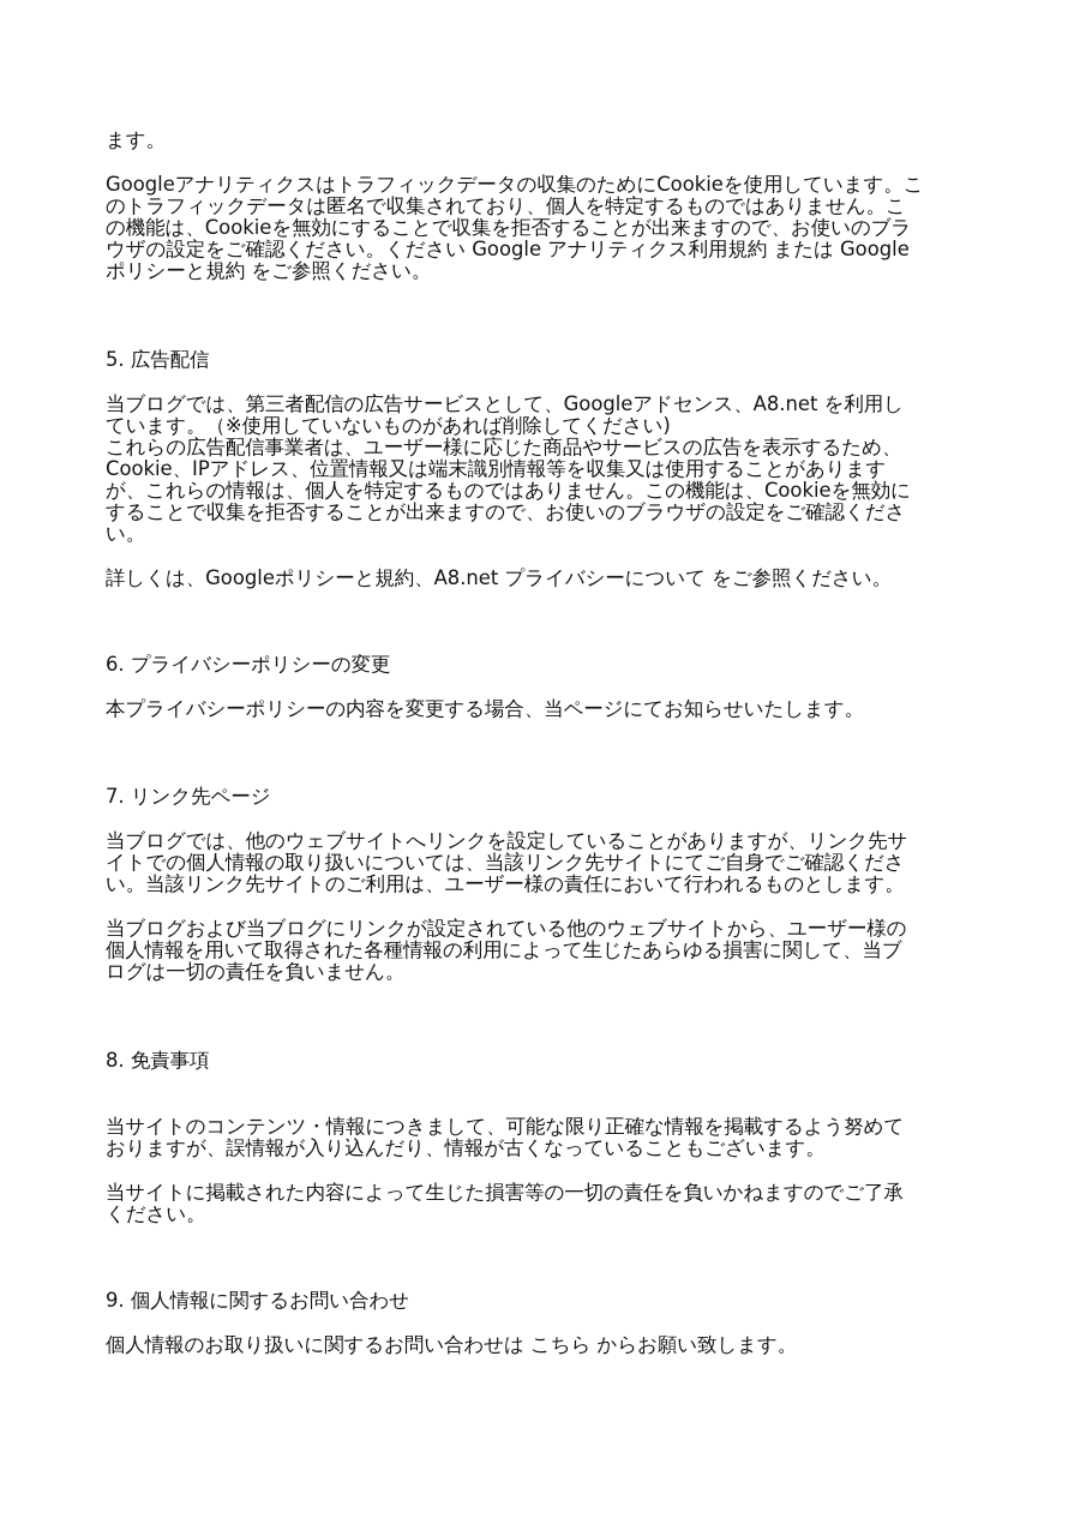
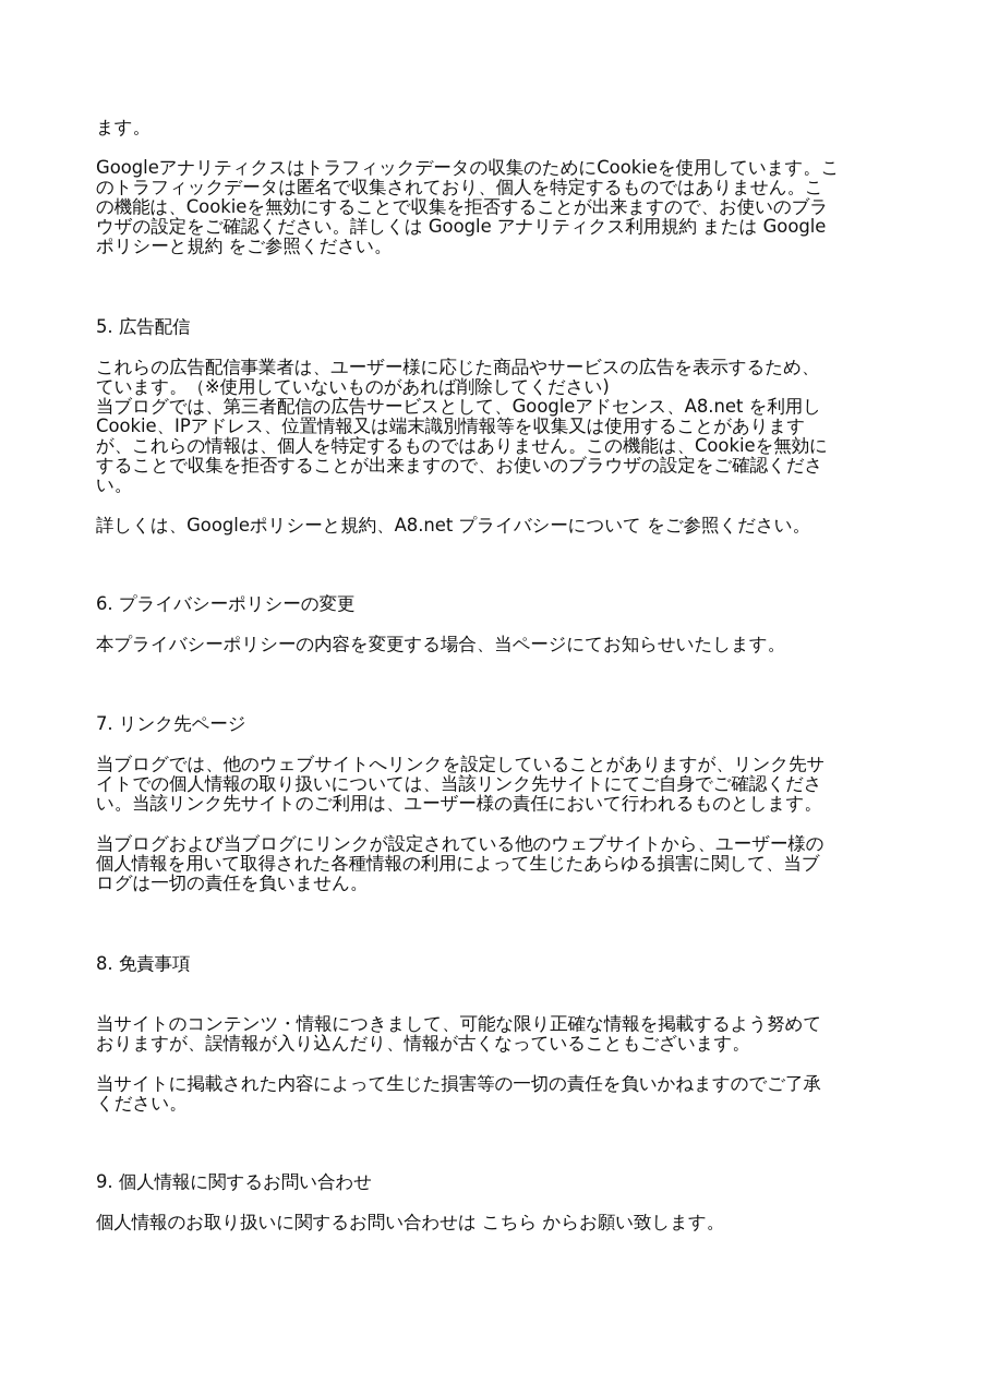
  ます。
  Googleアナリティクスはトラフィックデータの収集のためにCookieを使用しています。こ
  のトラフィックデータは匿名で収集されており、個人を特定するものではありません。こ
  の機能は、Cookieを無効にすることで収集を拒否することが出来ますので、お使いのブラ
- ウザの設定をご確認ください。ください Google アナリティクス利用規約 または Google
+ ウザの設定をご確認ください。詳しくは Google アナリティクス利用規約 または Google
  ポリシーと規約 をご参照ください。
  5. 広告配信
- 当ブログでは、第三者配信の広告サービスとして、Googleアドセンス、A8.net を利用し
+ これらの広告配信事業者は、ユーザー様に応じた商品やサービスの広告を表示するため、
  ています。（※使用していないものがあれば削除してください)
- これらの広告配信事業者は、ユーザー様に応じた商品やサービスの広告を表示するため、
+ 当ブログでは、第三者配信の広告サービスとして、Googleアドセンス、A8.net を利用し
  Cookie、IPアドレス、位置情報又は端末識別情報等を収集又は使用することがあります
  が、これらの情報は、個人を特定するものではありません。この機能は、Cookieを無効に
  することで収集を拒否することが出来ますので、お使いのブラウザの設定をご確認くださ
  い。
  詳しくは、Googleポリシーと規約、A8.net プライバシーについて をご参照ください。
  6. プライバシーポリシーの変更
  本プライバシーポリシーの内容を変更する場合、当ページにてお知らせいたします。
  7. リンク先ページ
  当ブログでは、他のウェブサイトへリンクを設定していることがありますが、リンク先サ
  イトでの個人情報の取り扱いについては、当該リンク先サイトにてご自身でご確認くださ
  い。当該リンク先サイトのご利用は、ユーザー様の責任において行われるものとします。
  当ブログおよび当ブログにリンクが設定されている他のウェブサイトから、ユーザー様の
  個人情報を用いて取得された各種情報の利用によって生じたあらゆる損害に関して、当ブ
  ログは一切の責任を負いません。
  8. 免責事項
  当サイトのコンテンツ・情報につきまして、可能な限り正確な情報を掲載するよう努めて
  おりますが、誤情報が入り込んだり、情報が古くなっていることもございます。
  当サイトに掲載された内容によって生じた損害等の一切の責任を負いかねますのでご了承
  ください。
  9. 個人情報に関するお問い合わせ
  個人情報のお取り扱いに関するお問い合わせは こちら からお願い致します。
